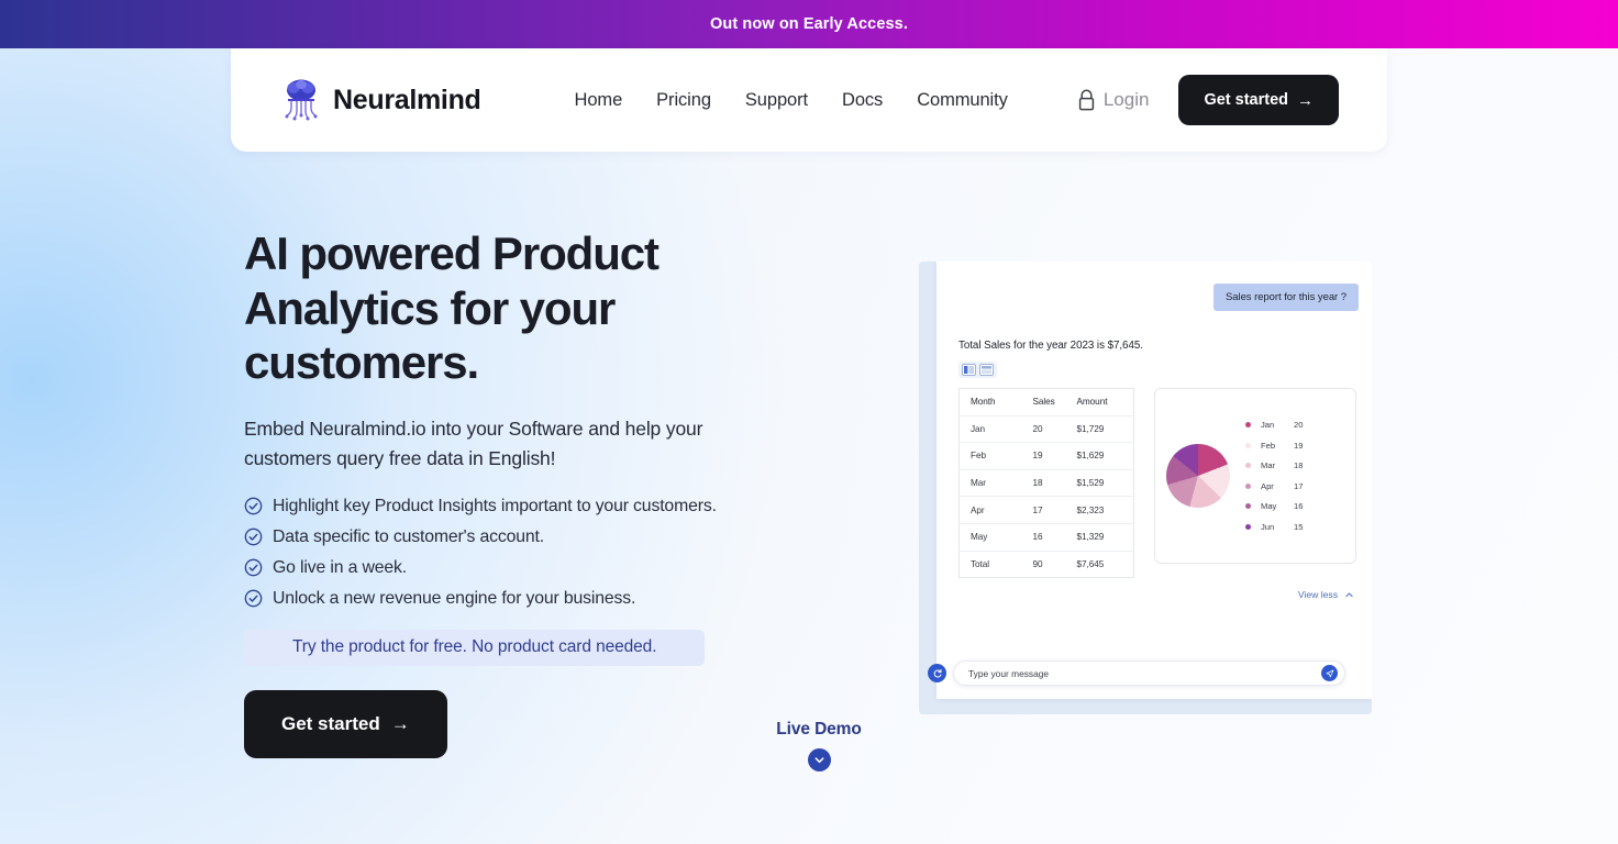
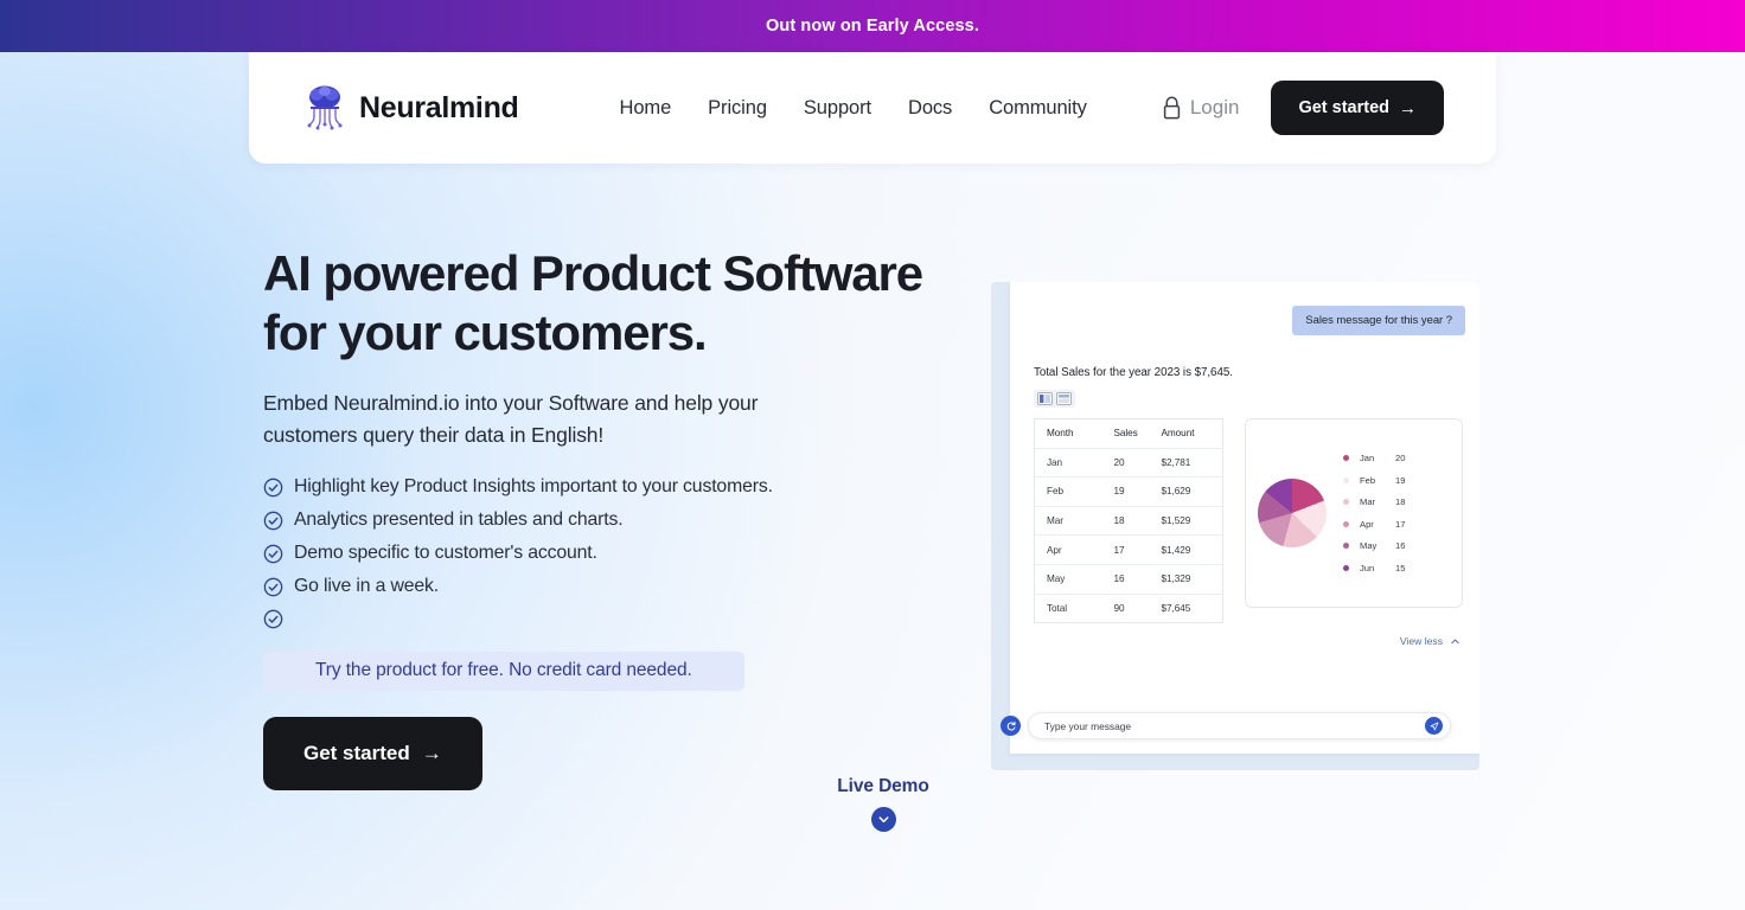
  Out now on Early Access.
  Neuralmind
  Home
  Pricing
  Support
  Docs
  Community
  Login
  Get started
  →
- AI powered Product Analytics for your customers.
+ AI powered Product Software for your customers.
- Embed Neuralmind.io into your Software and help your customers query free data in English!
+ Embed Neuralmind.io into your Software and help your customers query their data in English!
  Highlight key Product Insights important to your customers.
+ Analytics presented in tables and charts.
- Data specific to customer's account.
+ Demo specific to customer's account.
  Go live in a week.
- Unlock a new revenue engine for your business.
- Try the product for free. No product card needed.
+ Try the product for free. No credit card needed.
  Get started
  →
  Live Demo
- Sales report for this year ?
+ Sales message for this year ?
  Total Sales for the year 2023 is $7,645.
  Month	Sales	Amount
- Jan	20	$1,729
+ Jan	20	$2,781
  Feb	19	$1,629
  Mar	18	$1,529
- Apr	17	$2,323
+ Apr	17	$1,429
  May	16	$1,329
  Total	90	$7,645
  Jan
  20
  Feb
  19
  Mar
  18
  Apr
  17
  May
  16
  Jun
  15
  View less
  Type your message
